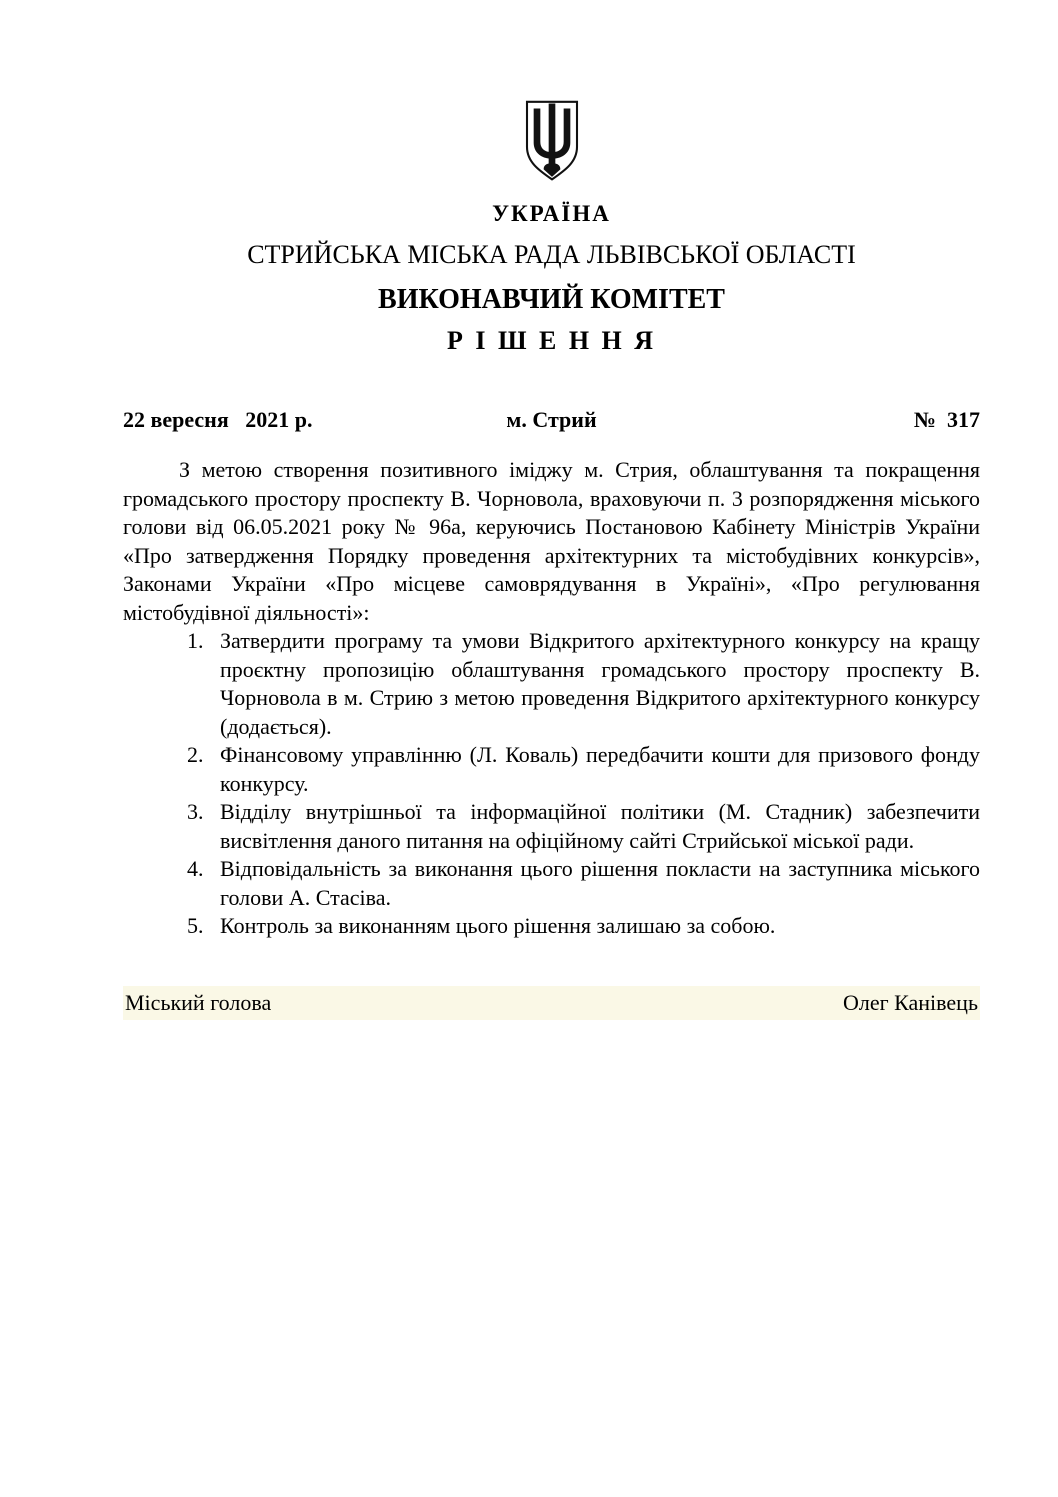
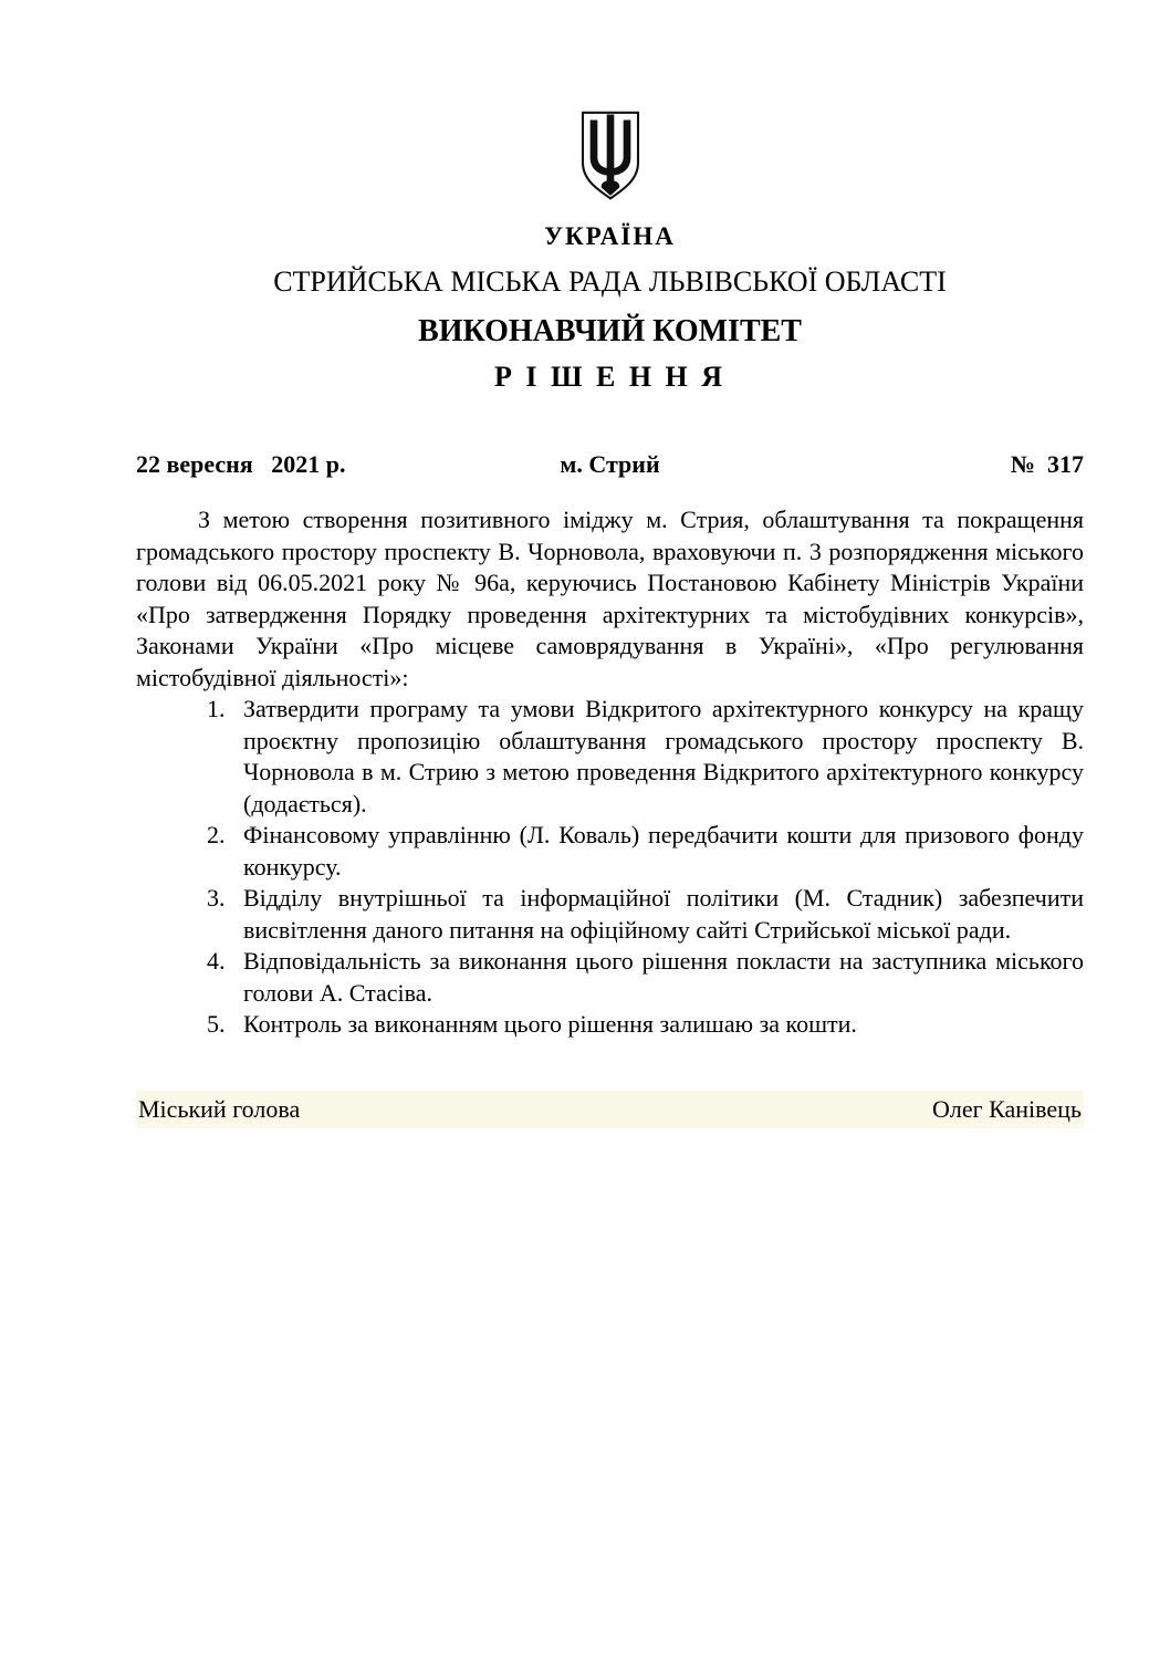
  УКРАЇНА
  СТРИЙСЬКА МІСЬКА РАДА ЛЬВІВСЬКОЇ ОБЛАСТІ
  ВИКОНАВЧИЙ КОМІТЕТ
  Р І Ш Е Н Н Я
  22 вересня 2021 р.
  м. Стрий
  № 317
  З метою створення позитивного іміджу м. Стрия, облаштування та покращення громадського простору проспекту В. Чорновола, враховуючи п. 3 розпорядження міського голови від 06.05.2021 року № 96а, керуючись Постановою Кабінету Міністрів України «Про затвердження Порядку проведення архітектурних та містобудівних конкурсів», Законами України «Про місцеве самоврядування в Україні», «Про регулювання містобудівної діяльності»:
  1.
  Затвердити програму та умови Відкритого архітектурного конкурсу на кращу проєктну пропозицію облаштування громадського простору проспекту В. Чорновола в м. Стрию з метою проведення Відкритого архітектурного конкурсу (додається).
  2.
  Фінансовому управлінню (Л. Коваль) передбачити кошти для призового фонду конкурсу.
  3.
  Відділу внутрішньої та інформаційної політики (М. Стадник) забезпечити висвітлення даного питання на офіційному сайті Стрийської міської ради.
  4.
  Відповідальність за виконання цього рішення покласти на заступника міського голови А. Стасіва.
  5.
- Контроль за виконанням цього рішення залишаю за собою.
+ Контроль за виконанням цього рішення залишаю за кошти.
  Міський голова
  Олег Канівець
